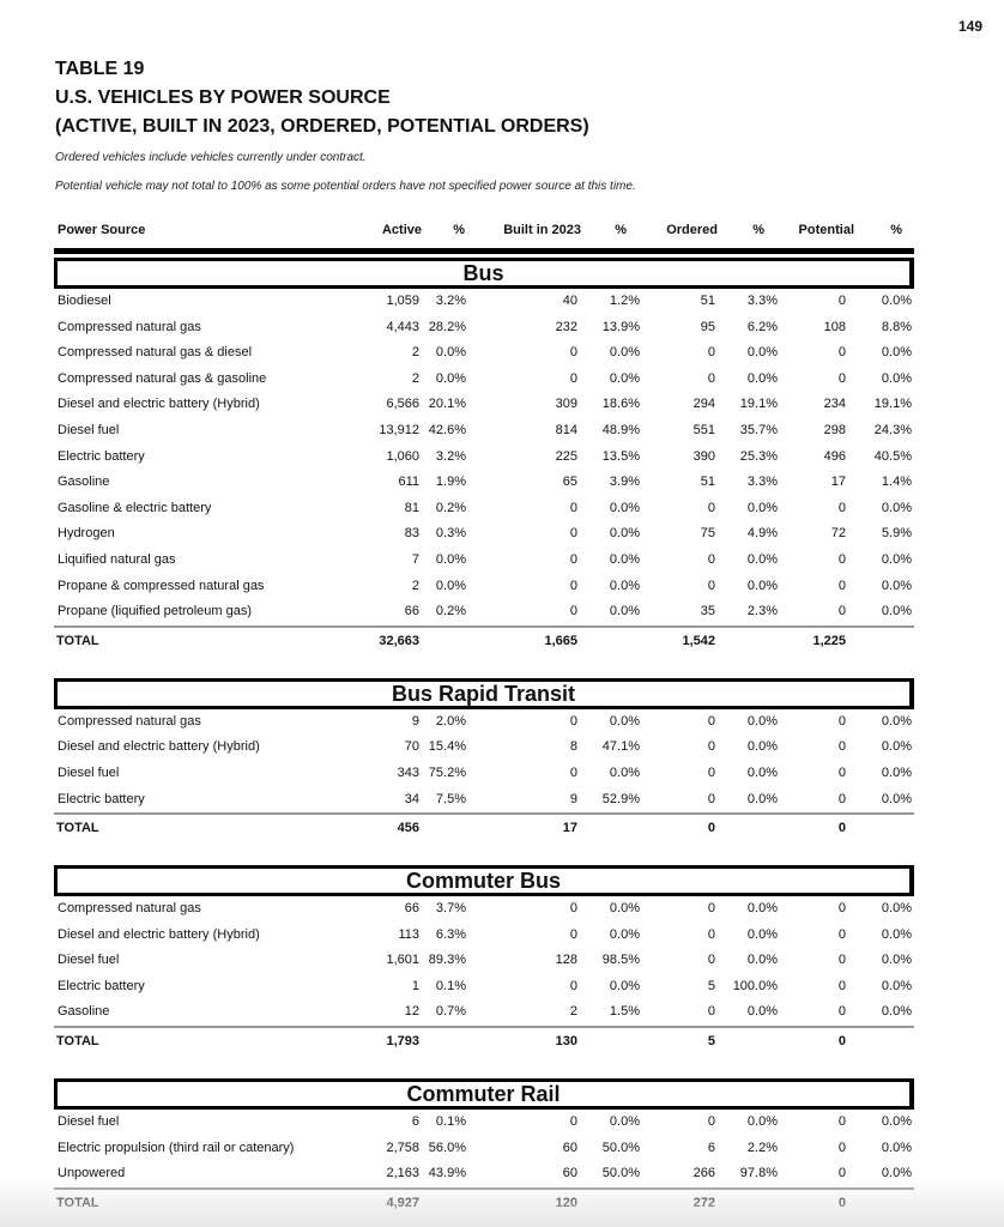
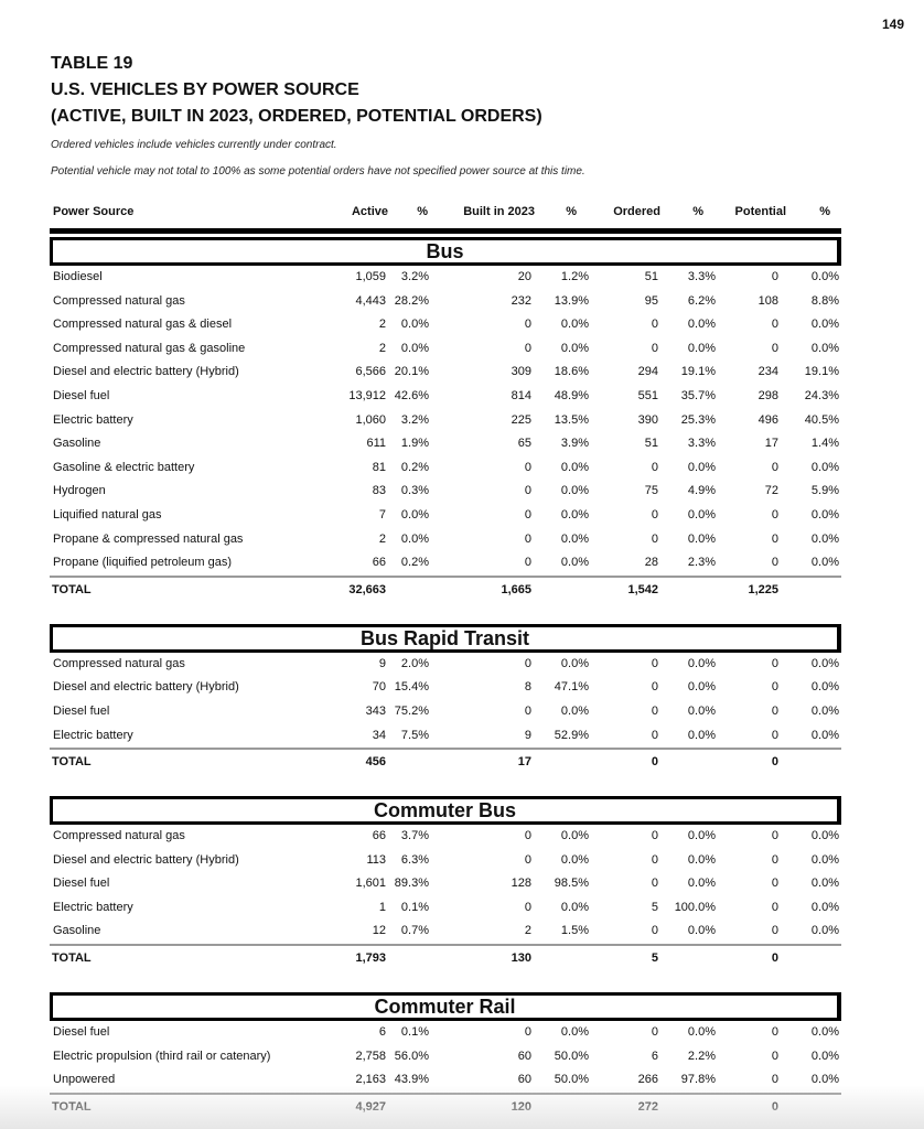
  149
  TABLE 19
  U.S. VEHICLES BY POWER SOURCE
  (ACTIVE, BUILT IN 2023, ORDERED, POTENTIAL ORDERS)
  Ordered vehicles include vehicles currently under contract.
  Potential vehicle may not total to 100% as some potential orders have not specified power source at this time.
  Power Source
  Active
  %
  Built in 2023
  %
  Ordered
  %
  Potential
  %
  Bus
  Biodiesel
  1,059
  3.2%
- 40
+ 20
  1.2%
  51
  3.3%
  0
  0.0%
  Compressed natural gas
  4,443
  28.2%
  232
  13.9%
  95
  6.2%
  108
  8.8%
  Compressed natural gas & diesel
  2
  0.0%
  0
  0.0%
  0
  0.0%
  0
  0.0%
  Compressed natural gas & gasoline
  2
  0.0%
  0
  0.0%
  0
  0.0%
  0
  0.0%
  Diesel and electric battery (Hybrid)
  6,566
  20.1%
  309
  18.6%
  294
  19.1%
  234
  19.1%
  Diesel fuel
  13,912
  42.6%
  814
  48.9%
  551
  35.7%
  298
  24.3%
  Electric battery
  1,060
  3.2%
  225
  13.5%
  390
  25.3%
  496
  40.5%
  Gasoline
  611
  1.9%
  65
  3.9%
  51
  3.3%
  17
  1.4%
  Gasoline & electric battery
  81
  0.2%
  0
  0.0%
  0
  0.0%
  0
  0.0%
  Hydrogen
  83
  0.3%
  0
  0.0%
  75
  4.9%
  72
  5.9%
  Liquified natural gas
  7
  0.0%
  0
  0.0%
  0
  0.0%
  0
  0.0%
  Propane & compressed natural gas
  2
  0.0%
  0
  0.0%
  0
  0.0%
  0
  0.0%
  Propane (liquified petroleum gas)
  66
  0.2%
  0
  0.0%
- 35
+ 28
  2.3%
  0
  0.0%
  TOTAL
  32,663
  1,665
  1,542
  1,225
  Bus Rapid Transit
  Compressed natural gas
  9
  2.0%
  0
  0.0%
  0
  0.0%
  0
  0.0%
  Diesel and electric battery (Hybrid)
  70
  15.4%
  8
  47.1%
  0
  0.0%
  0
  0.0%
  Diesel fuel
  343
  75.2%
  0
  0.0%
  0
  0.0%
  0
  0.0%
  Electric battery
  34
  7.5%
  9
  52.9%
  0
  0.0%
  0
  0.0%
  TOTAL
  456
  17
  0
  0
  Commuter Bus
  Compressed natural gas
  66
  3.7%
  0
  0.0%
  0
  0.0%
  0
  0.0%
  Diesel and electric battery (Hybrid)
  113
  6.3%
  0
  0.0%
  0
  0.0%
  0
  0.0%
  Diesel fuel
  1,601
  89.3%
  128
  98.5%
  0
  0.0%
  0
  0.0%
  Electric battery
  1
  0.1%
  0
  0.0%
  5
  100.0%
  0
  0.0%
  Gasoline
  12
  0.7%
  2
  1.5%
  0
  0.0%
  0
  0.0%
  TOTAL
  1,793
  130
  5
  0
  Commuter Rail
  Diesel fuel
  6
  0.1%
  0
  0.0%
  0
  0.0%
  0
  0.0%
  Electric propulsion (third rail or catenary)
  2,758
  56.0%
  60
  50.0%
  6
  2.2%
  0
  0.0%
  Unpowered
  2,163
  43.9%
  60
  50.0%
  266
  97.8%
  0
  0.0%
